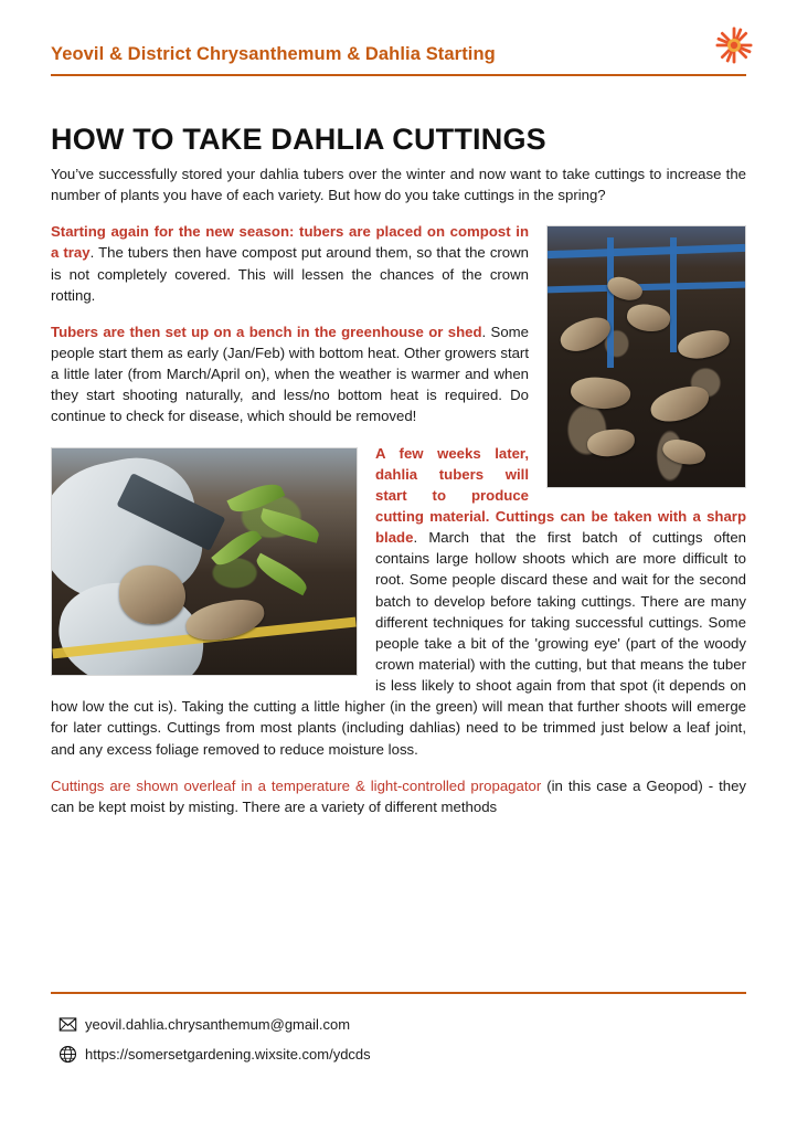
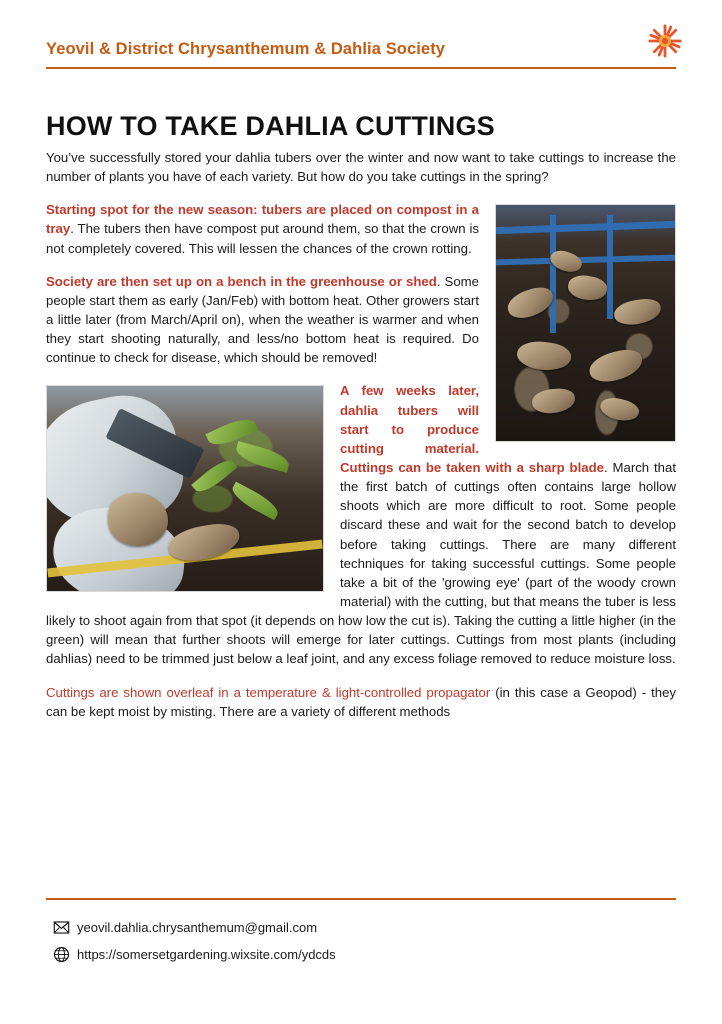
- Yeovil & District Chrysanthemum & Dahlia Starting
+ Yeovil & District Chrysanthemum & Dahlia Society
  HOW TO TAKE DAHLIA CUTTINGS
  You’ve successfully stored your dahlia tubers over the winter and now want to take cuttings to increase the number of plants you have of each variety. But how do you take cuttings in the spring?
- Starting again for the new season: tubers are placed on compost in a tray. The tubers then have compost put around them, so that the crown is not completely covered. This will lessen the chances of the crown rotting.
+ Starting spot for the new season: tubers are placed on compost in a tray. The tubers then have compost put around them, so that the crown is not completely covered. This will lessen the chances of the crown rotting.
- Tubers are then set up on a bench in the greenhouse or shed. Some people start them as early (Jan/Feb) with bottom heat. Other growers start a little later (from March/April on), when the weather is warmer and when they start shooting naturally, and less/no bottom heat is required. Do continue to check for disease, which should be removed!
+ Society are then set up on a bench in the greenhouse or shed. Some people start them as early (Jan/Feb) with bottom heat. Other growers start a little later (from March/April on), when the weather is warmer and when they start shooting naturally, and less/no bottom heat is required. Do continue to check for disease, which should be removed!
  A few weeks later, dahlia tubers will start to produce cutting material. Cuttings can be taken with a sharp blade. March that the first batch of cuttings often contains large hollow shoots which are more difficult to root. Some people discard these and wait for the second batch to develop before taking cuttings. There are many different techniques for taking successful cuttings. Some people take a bit of the 'growing eye' (part of the woody crown material) with the cutting, but that means the tuber is less likely to shoot again from that spot (it depends on how low the cut is). Taking the cutting a little higher (in the green) will mean that further shoots will emerge for later cuttings. Cuttings from most plants (including dahlias) need to be trimmed just below a leaf joint, and any excess foliage removed to reduce moisture loss.
  Cuttings are shown overleaf in a temperature & light-controlled propagator (in this case a Geopod) - they can be kept moist by misting. There are a variety of different methods
  yeovil.dahlia.chrysanthemum@gmail.com
  https://somersetgardening.wixsite.com/ydcds
